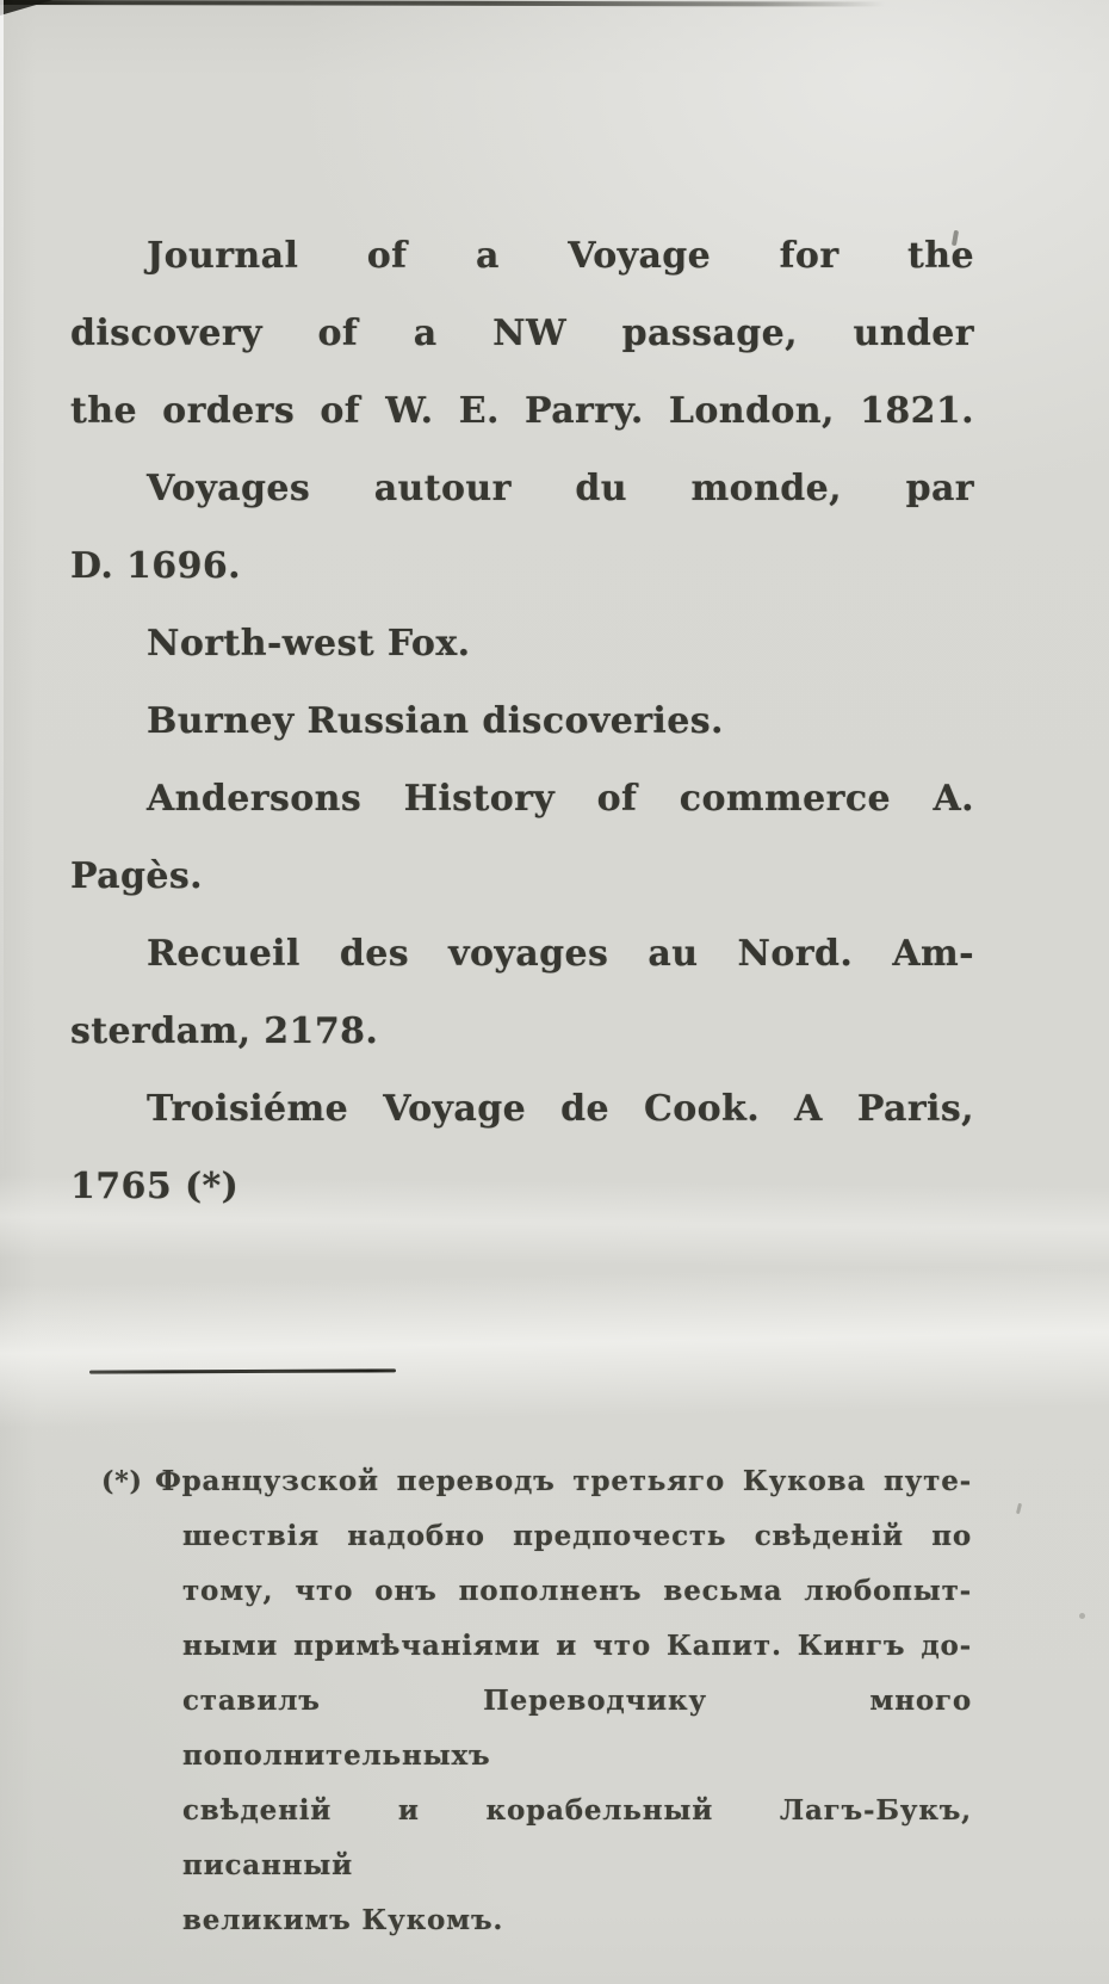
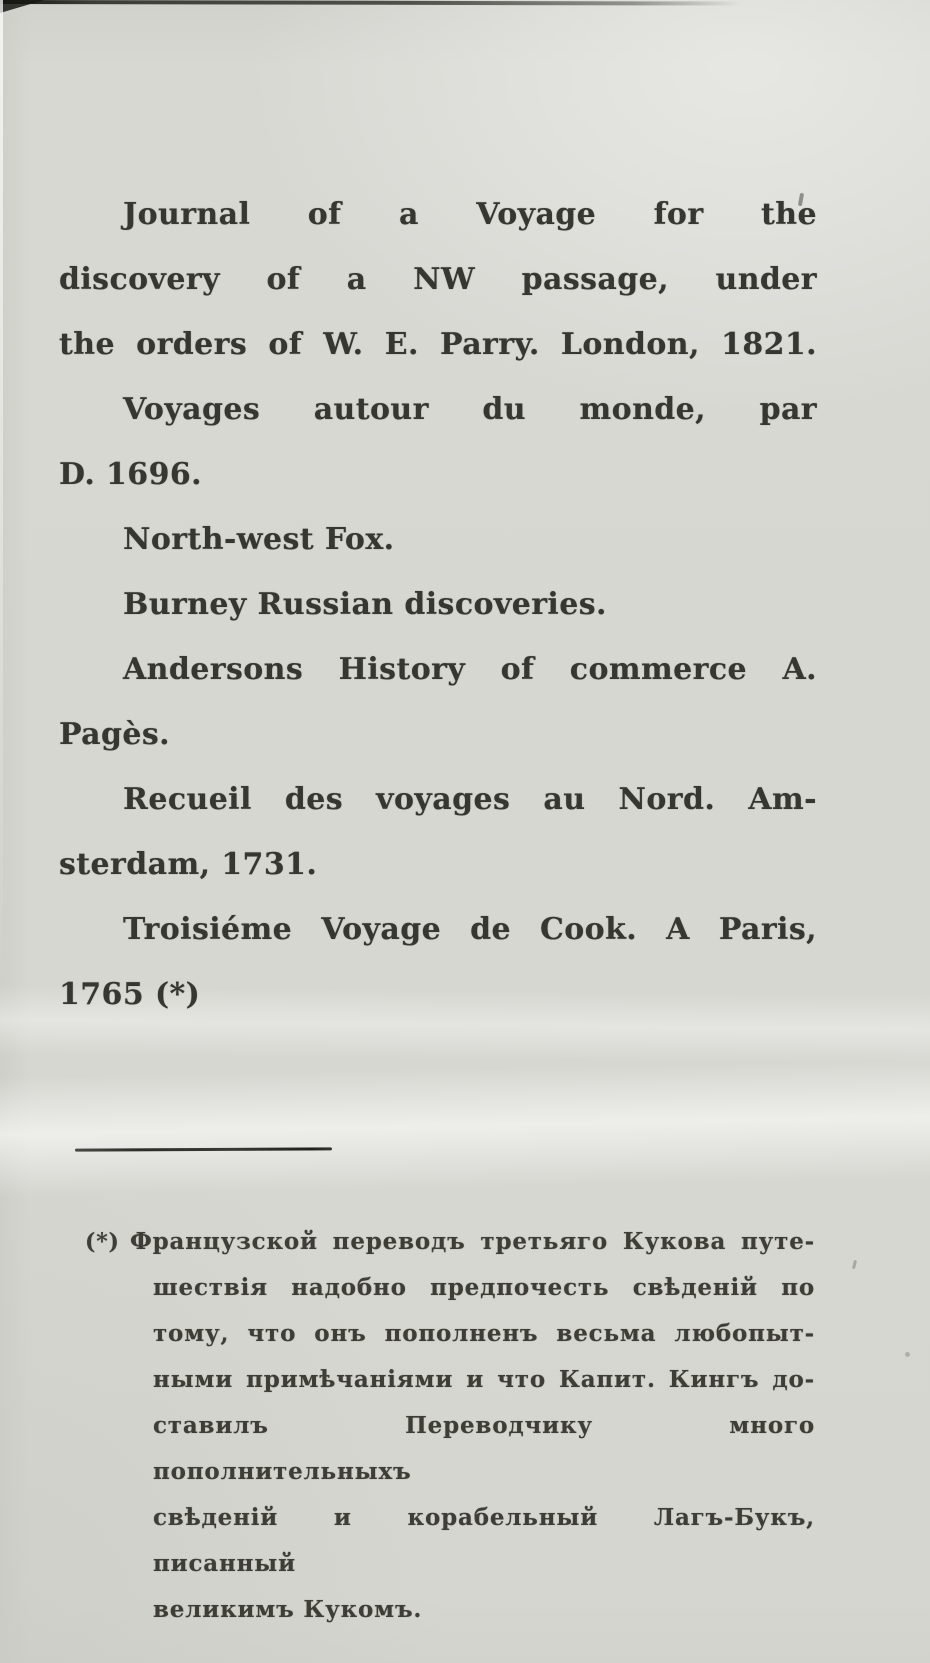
  Journal of a Voyage for the
  discovery of a NW passage, under
  the orders of W. E. Parry. London, 1821.
  Voyages autour du monde, par
  D. 1696.
  North-west Fox.
  Burney Russian discoveries.
  Andersons History of commerce A.
  Pagès.
  Recueil des voyages au Nord. Am-
- sterdam, 2178.
+ sterdam, 1731.
  Troisiéme Voyage de Cook. A Paris,
  1765 (*)
  (*)
  Французской переводъ третьяго Кукова путе-
  шествія надобно предпочесть свѣденій по
  тому, что онъ пополненъ весьма любопыт-
  ными примѣчаніями и что Капит. Кингъ до-
  ставилъ Переводчику много пополнительныхъ
  свѣденій и корабельный Лагъ-Букъ, писанный
  великимъ Кукомъ.
